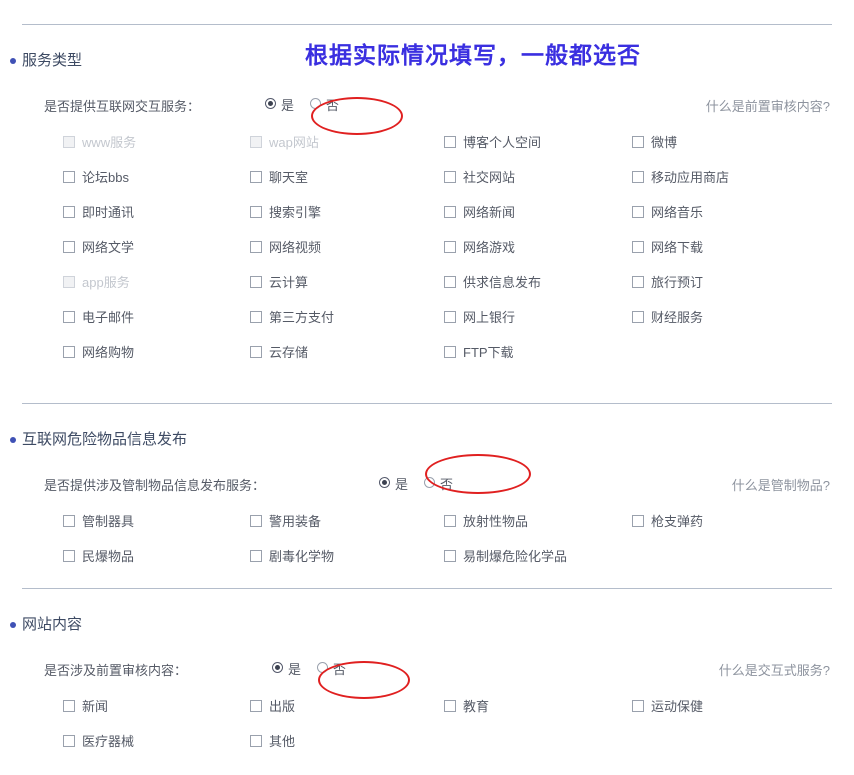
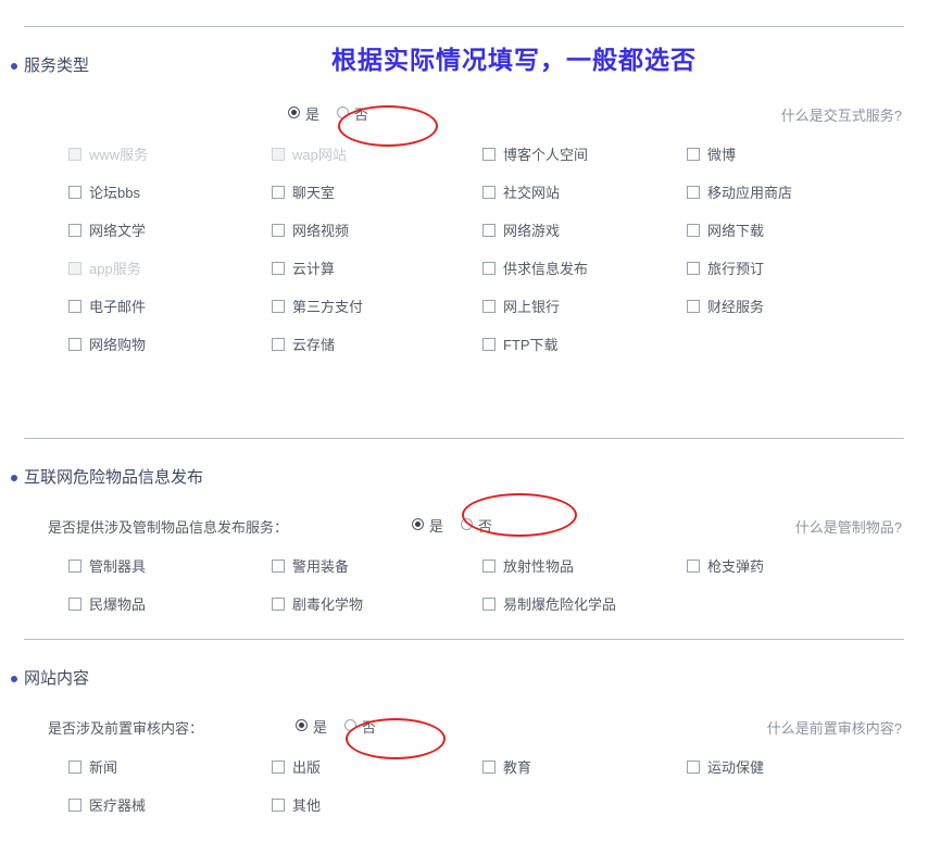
  根据实际情况填写，一般都选否
  服务类型
- 是否提供互联网交互服务：
  是 否
- 什么是前置审核内容?
+ 什么是交互式服务?
  www服务
  wap网站
  博客个人空间
  微博
  论坛bbs
  聊天室
  社交网站
  移动应用商店
- 即时通讯
- 搜索引擎
- 网络新闻
- 网络音乐
  网络文学
  网络视频
  网络游戏
  网络下载
  app服务
  云计算
  供求信息发布
  旅行预订
  电子邮件
  第三方支付
  网上银行
  财经服务
  网络购物
  云存储
  FTP下载
  互联网危险物品信息发布
  是否提供涉及管制物品信息发布服务：
  是 否
  什么是管制物品?
  管制器具
  警用装备
  放射性物品
  枪支弹药
  民爆物品
  剧毒化学物
  易制爆危险化学品
  网站内容
  是否涉及前置审核内容：
  是 否
- 什么是交互式服务?
+ 什么是前置审核内容?
  新闻
  出版
  教育
  运动保健
  医疗器械
  其他
